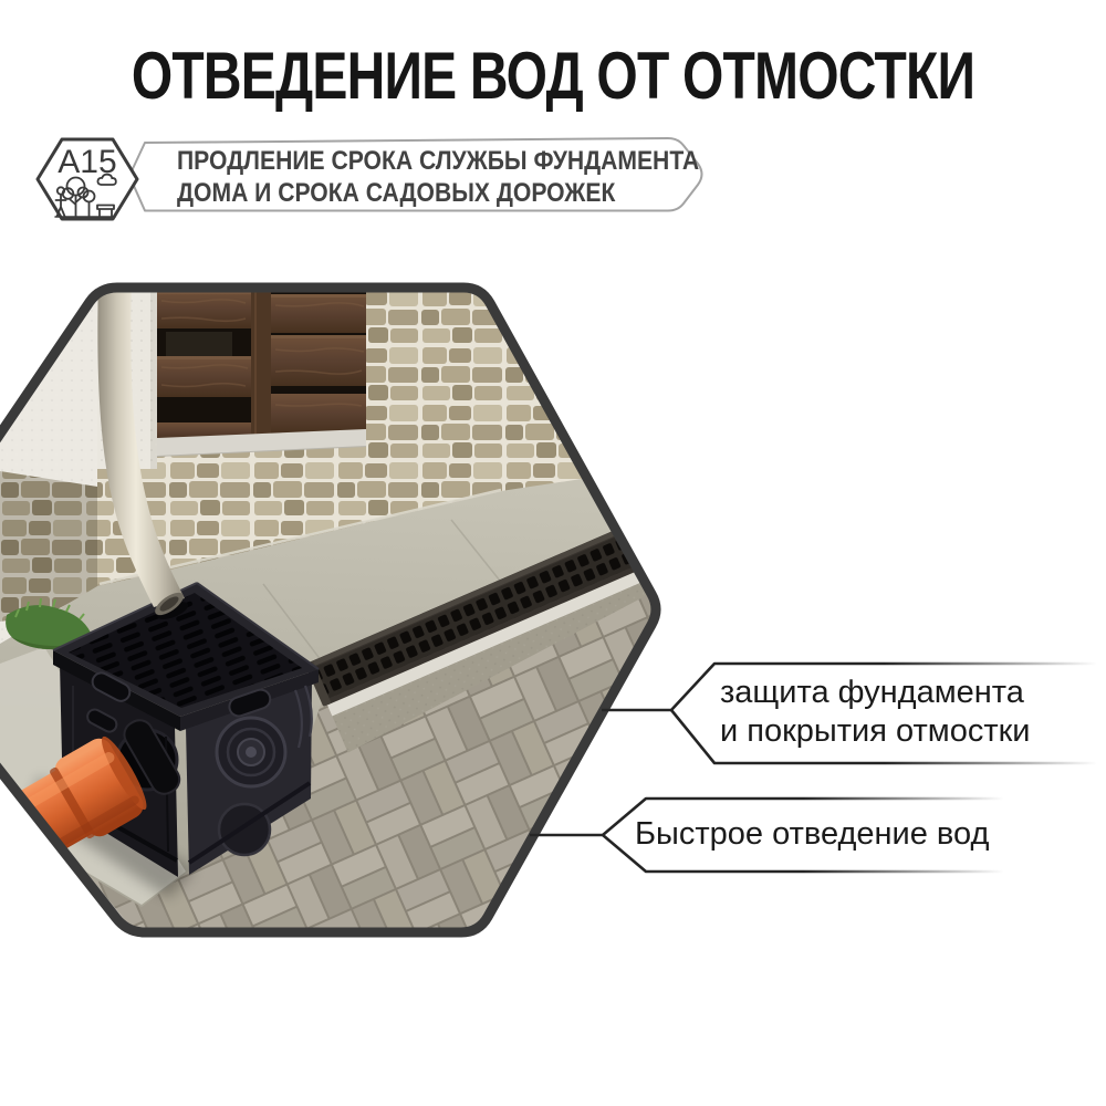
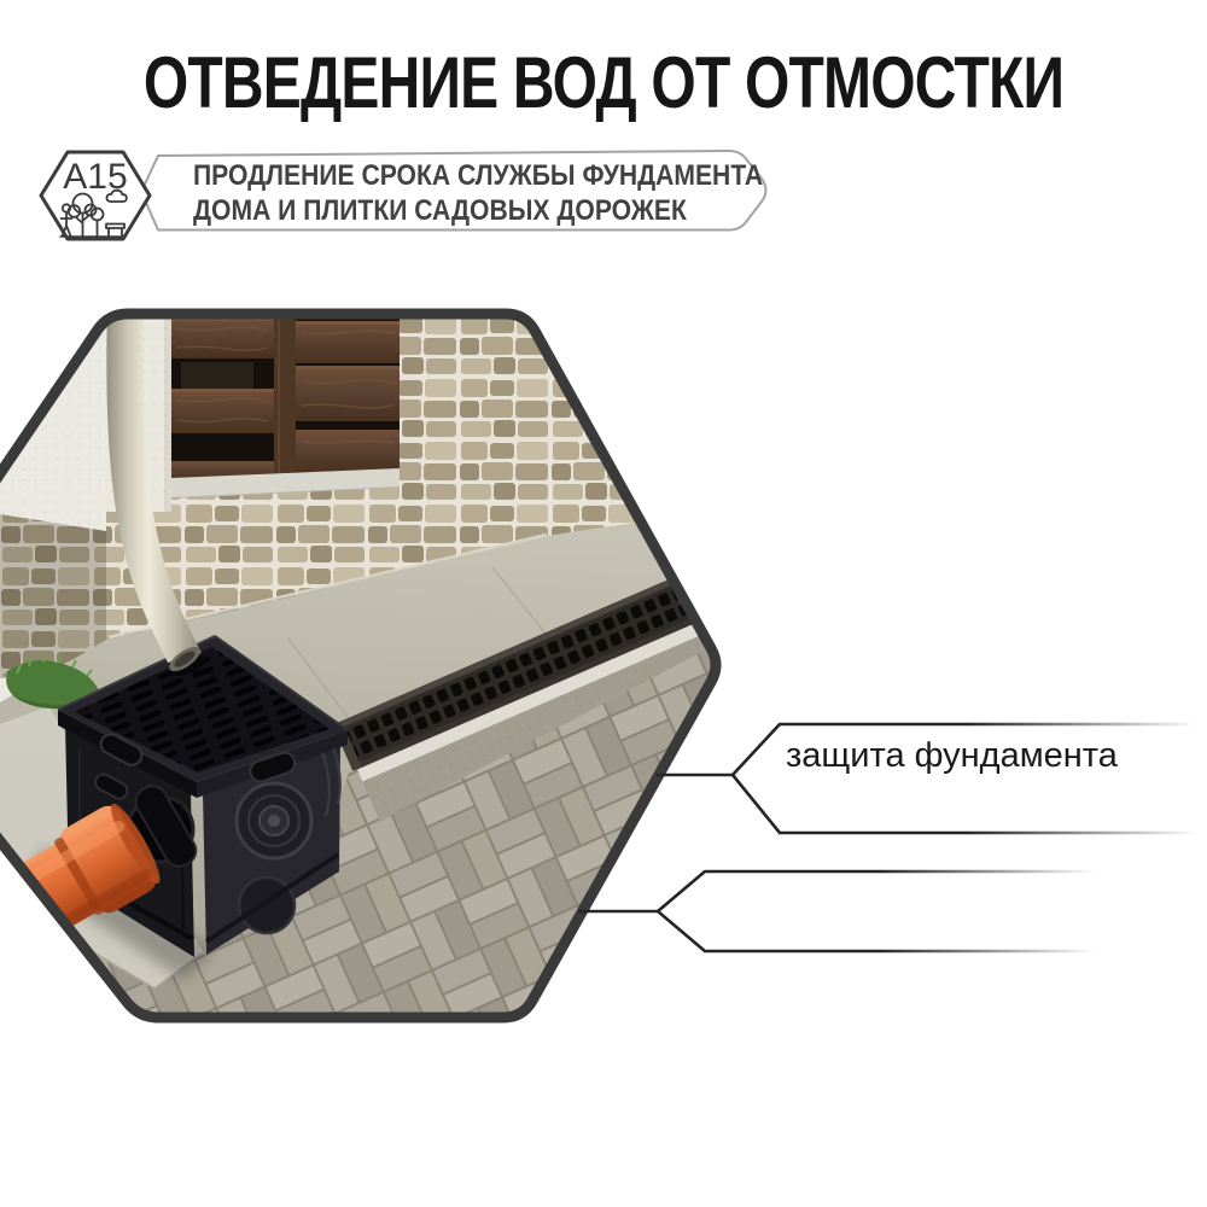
  A15
  ОТВЕДЕНИЕ ВОД ОТ ОТМОСТКИ
  ПРОДЛЕНИЕ СРОКА СЛУЖБЫ ФУНДАМЕНТА
- ДОМА И СРОКА САДОВЫХ ДОРОЖЕК
+ ДОМА И ПЛИТКИ САДОВЫХ ДОРОЖЕК
  защита фундамента
- и покрытия отмостки
- Быстрое отведение вод
